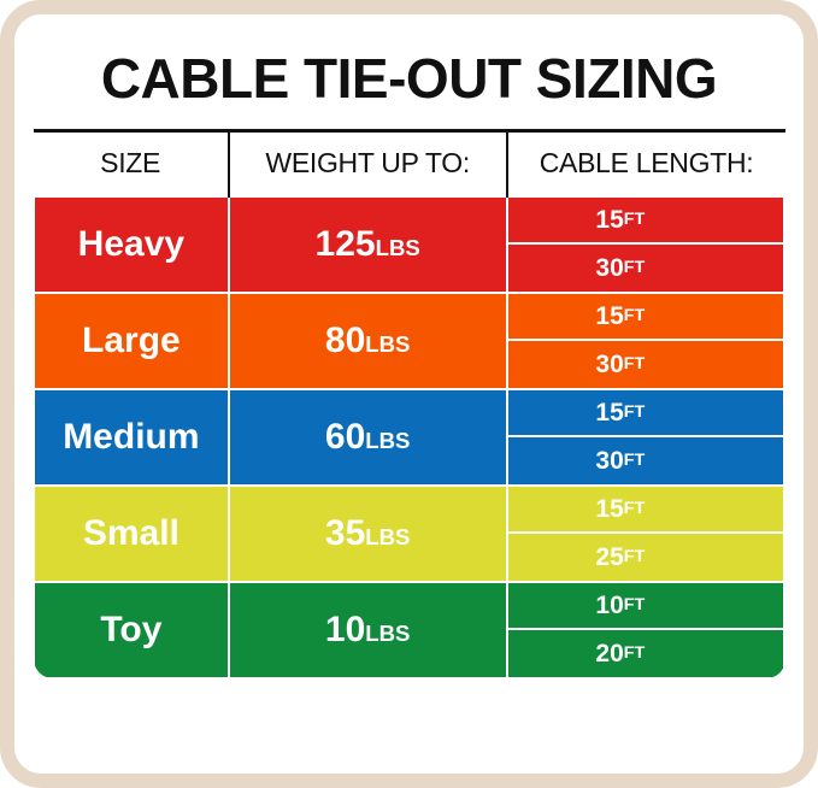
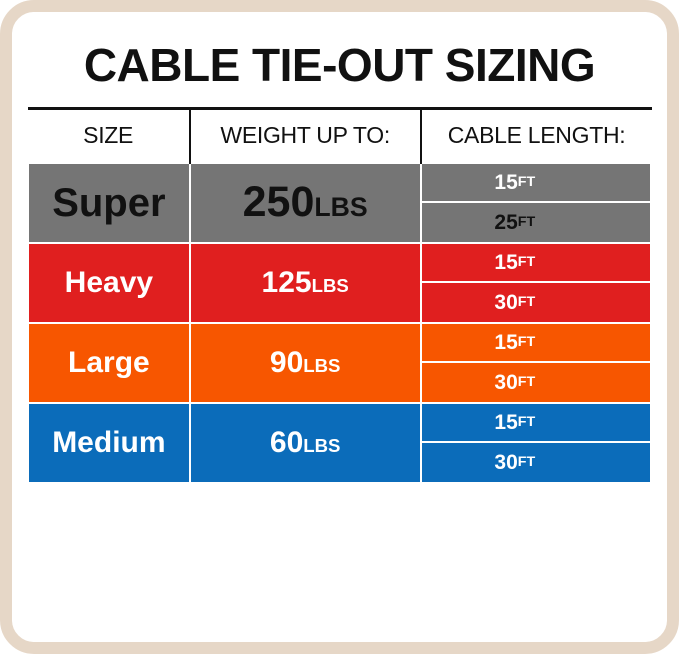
  CABLE TIE-OUT SIZING
  SIZE	WEIGHT UP TO:	CABLE LENGTH:
+ Super	250LBS	15FT25FT
  Heavy	125LBS	15FT30FT
- Large	80LBS	15FT30FT
+ Large	90LBS	15FT30FT
  Medium	60LBS	15FT30FT
- Small	35LBS	15FT25FT
- Toy	10LBS	10FT20FT
